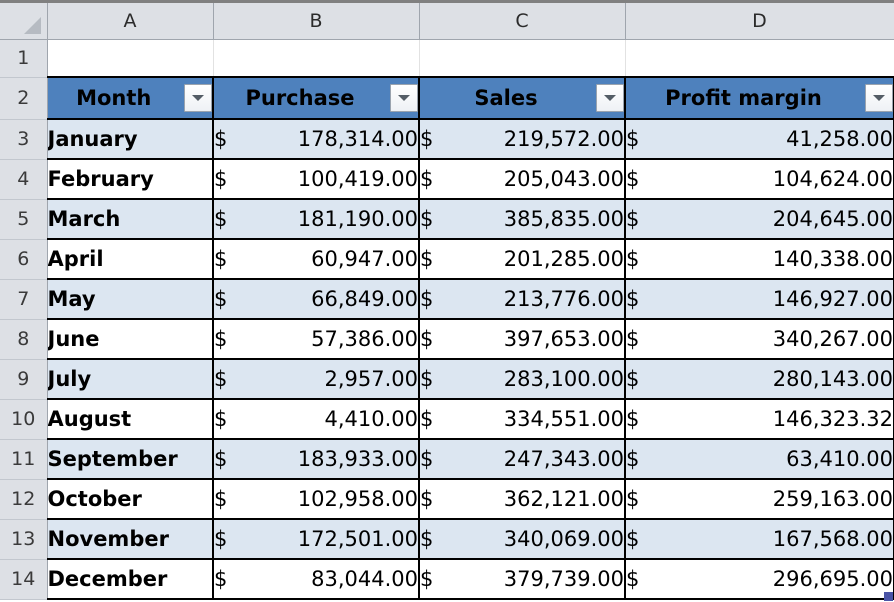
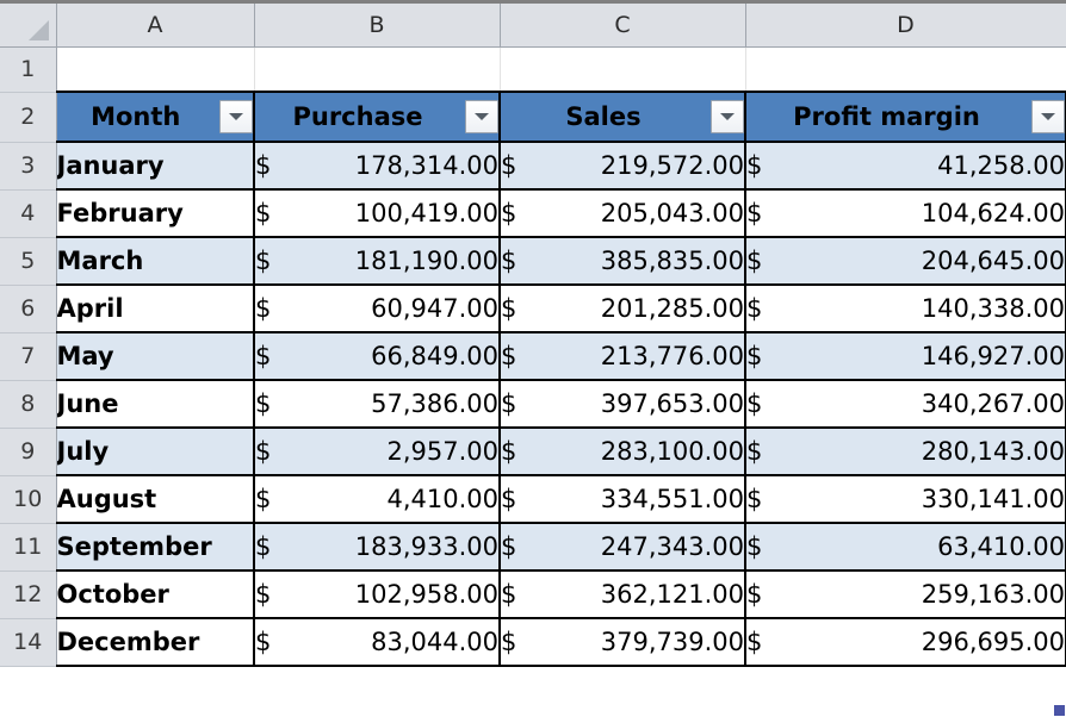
  	A	B	C	D
  1
  2	Month	Purchase	Sales	Profit margin
  3	January	$ 178,314.00	$ 219,572.00	$ 41,258.00
  4	February	$ 100,419.00	$ 205,043.00	$ 104,624.00
  5	March	$ 181,190.00	$ 385,835.00	$ 204,645.00
  6	April	$ 60,947.00	$ 201,285.00	$ 140,338.00
  7	May	$ 66,849.00	$ 213,776.00	$ 146,927.00
  8	June	$ 57,386.00	$ 397,653.00	$ 340,267.00
  9	July	$ 2,957.00	$ 283,100.00	$ 280,143.00
- 10	August	$ 4,410.00	$ 334,551.00	$ 146,323.32
+ 10	August	$ 4,410.00	$ 334,551.00	$ 330,141.00
  11	September	$ 183,933.00	$ 247,343.00	$ 63,410.00
  12	October	$ 102,958.00	$ 362,121.00	$ 259,163.00
- 13	November	$ 172,501.00	$ 340,069.00	$ 167,568.00
  14	December	$ 83,044.00	$ 379,739.00	$ 296,695.00
